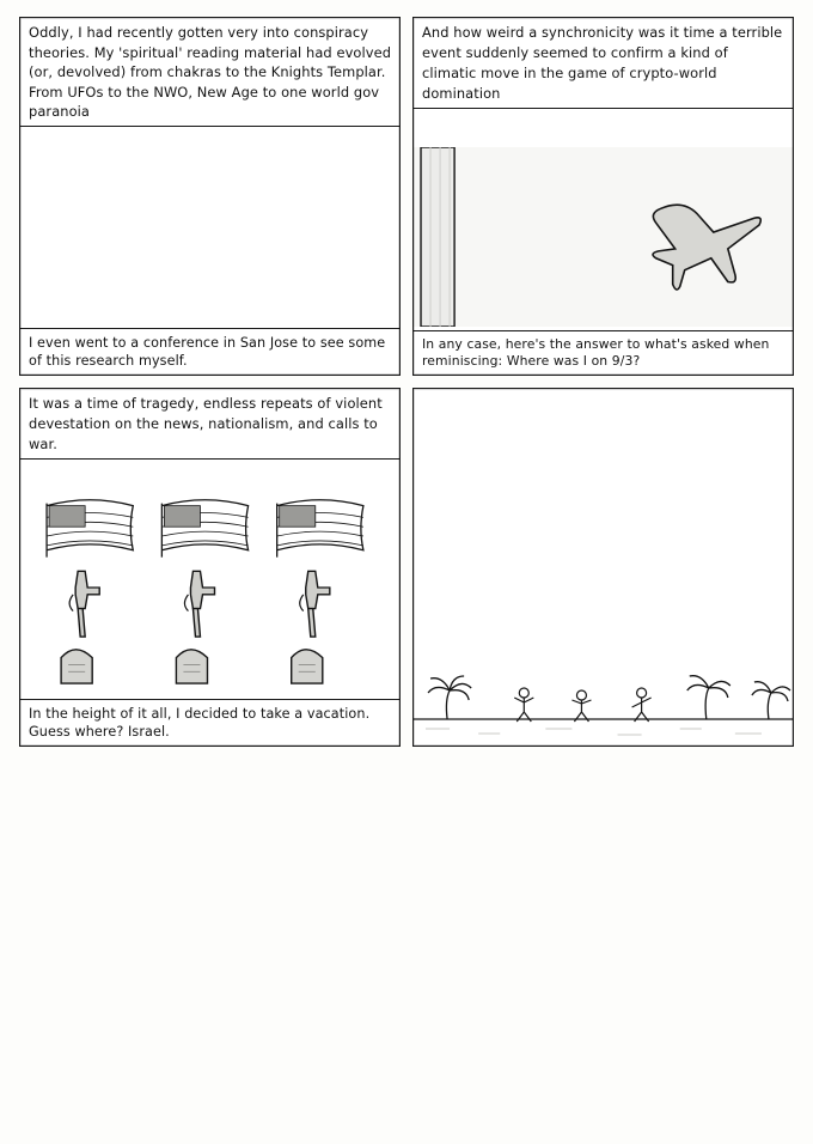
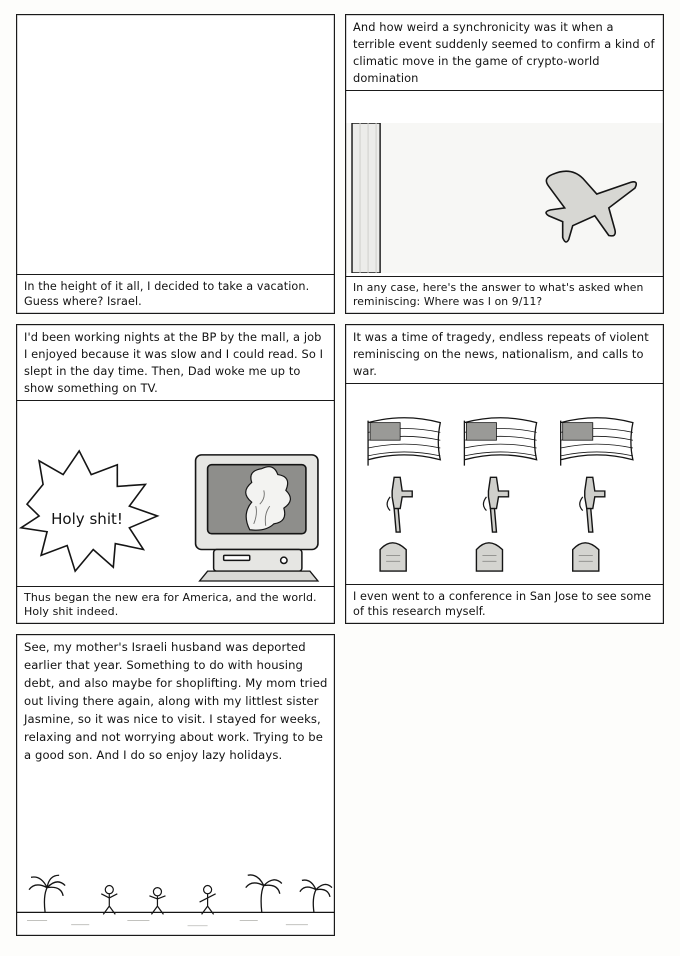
- Oddly, I had recently gotten very into conspiracy theories. My 'spiritual' reading material had evolved (or, devolved) from chakras to the Knights Templar. From UFOs to the NWO, New Age to one world gov paranoia
- I even went to a conference in San Jose to see some of this research myself.
+ In the height of it all, I decided to take a vacation. Guess where? Israel.
- And how weird a synchronicity was it time a terrible event suddenly seemed to confirm a kind of climatic move in the game of crypto-world domination
+ And how weird a synchronicity was it when a terrible event suddenly seemed to confirm a kind of climatic move in the game of crypto-world domination
- In any case, here's the answer to what's asked when reminiscing: Where was I on 9/3?
+ In any case, here's the answer to what's asked when reminiscing: Where was I on 9/11?
+ I'd been working nights at the BP by the mall, a job I enjoyed because it was slow and I could read. So I slept in the day time. Then, Dad woke me up to show something on TV.
+ Holy shit!
+ Thus began the new era for America, and the world. Holy shit indeed.
- It was a time of tragedy, endless repeats of violent devestation on the news, nationalism, and calls to war.
+ It was a time of tragedy, endless repeats of violent reminiscing on the news, nationalism, and calls to war.
- In the height of it all, I decided to take a vacation. Guess where? Israel.
+ I even went to a conference in San Jose to see some of this research myself.
+ See, my mother's Israeli husband was deported earlier that year. Something to do with housing debt, and also maybe for shoplifting. My mom tried out living there again, along with my littlest sister Jasmine, so it was nice to visit. I stayed for weeks, relaxing and not worrying about work. Trying to be a good son. And I do so enjoy lazy holidays.
